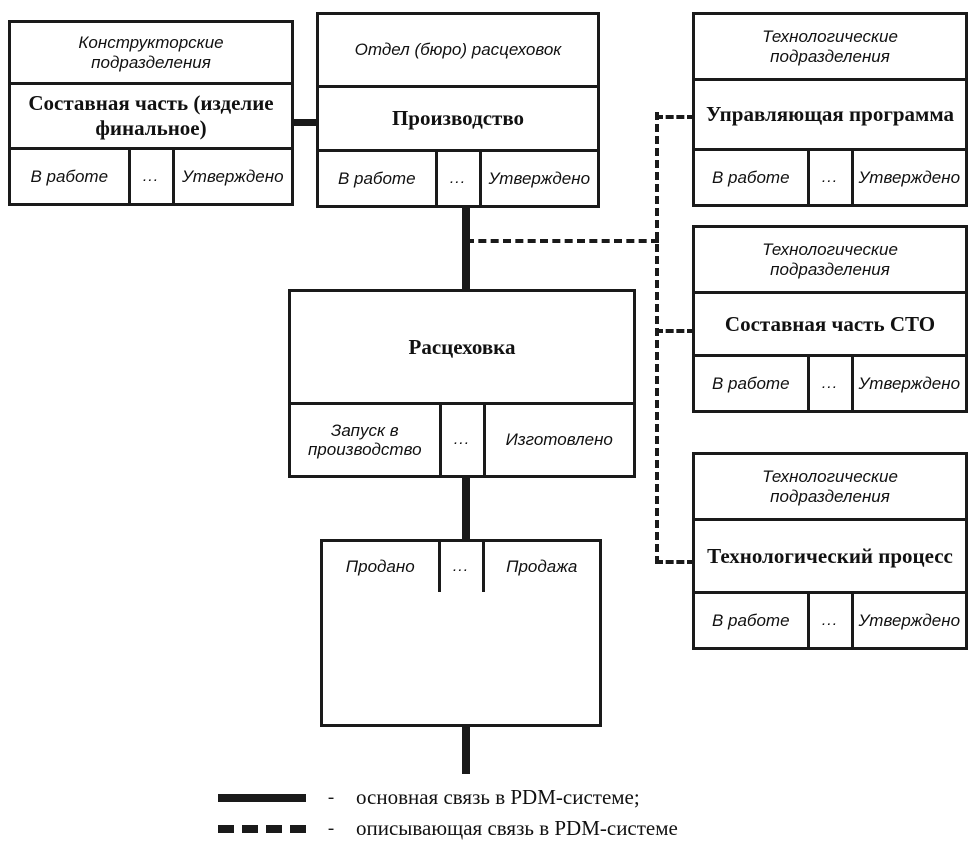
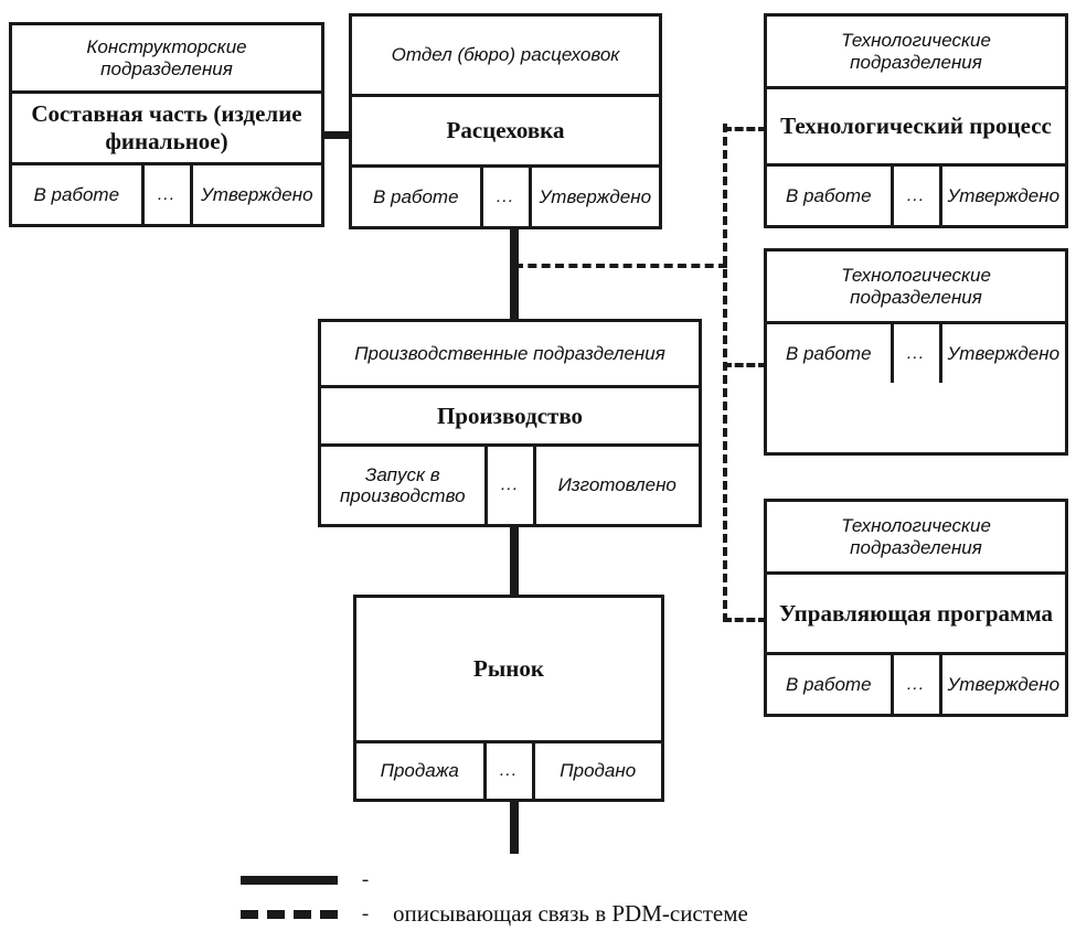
  Конструкторские подразделения
  Составная часть (изделие финальное)
  В работе
  ...
  Утверждено
  Отдел (бюро) расцеховок
- Производство
+ Расцеховка
  В работе
  ...
  Утверждено
  Технологические подразделения
- Управляющая программа
+ Технологический процесс
  В работе
  ...
  Утверждено
  Технологические подразделения
- Составная часть СТО
  В работе
  ...
  Утверждено
  Технологические подразделения
- Технологический процесс
+ Управляющая программа
  В работе
  ...
  Утверждено
+ Производственные подразделения
- Расцеховка
+ Производство
  Запуск в производство
  ...
  Изготовлено
+ Рынок
- Продано
+ Продажа
  ...
- Продажа
+ Продано
  -
- основная связь в PDM-системе;
  -
  описывающая связь в PDM-системе
